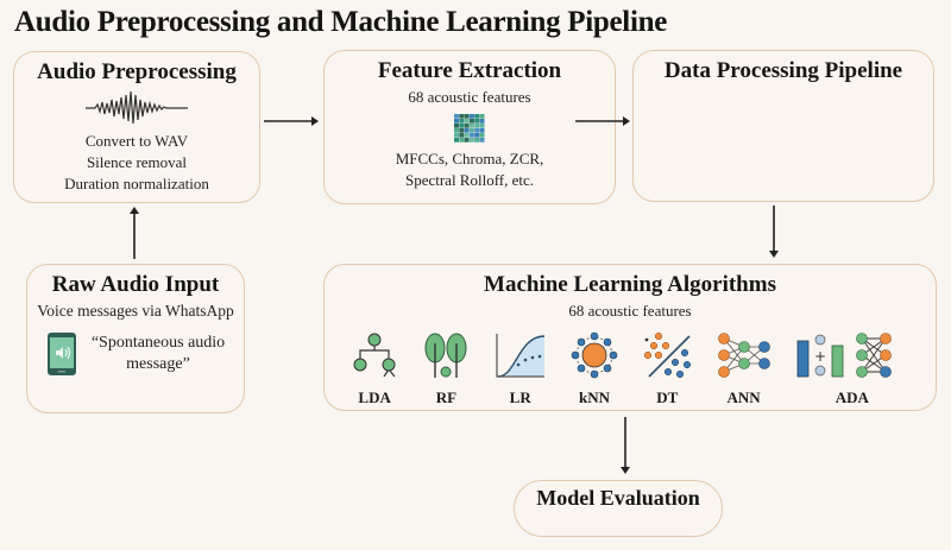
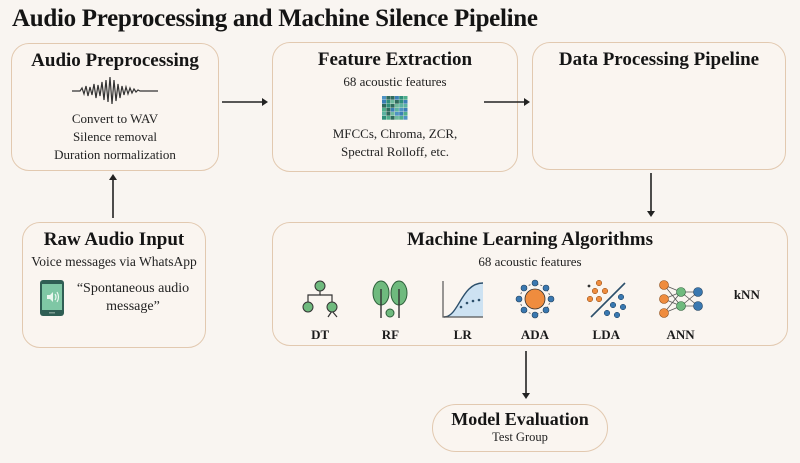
- Audio Preprocessing and Machine Learning Pipeline
+ Audio Preprocessing and Machine Silence Pipeline
  Audio Preprocessing
  Convert to WAV
  Silence removal
  Duration normalization
  Feature Extraction
  68 acoustic features
  MFCCs, Chroma, ZCR,
  Spectral Rolloff, etc.
  Data Processing Pipeline
  Raw Audio Input
  Voice messages via WhatsApp
  “Spontaneous audio
  message”
  Machine Learning Algorithms
  68 acoustic features
- LDA
+ DT
  RF
  LR
- kNN
+ ADA
- DT
+ LDA
  ANN
- +
- ADA
+ kNN
  Model Evaluation
+ Test Group
